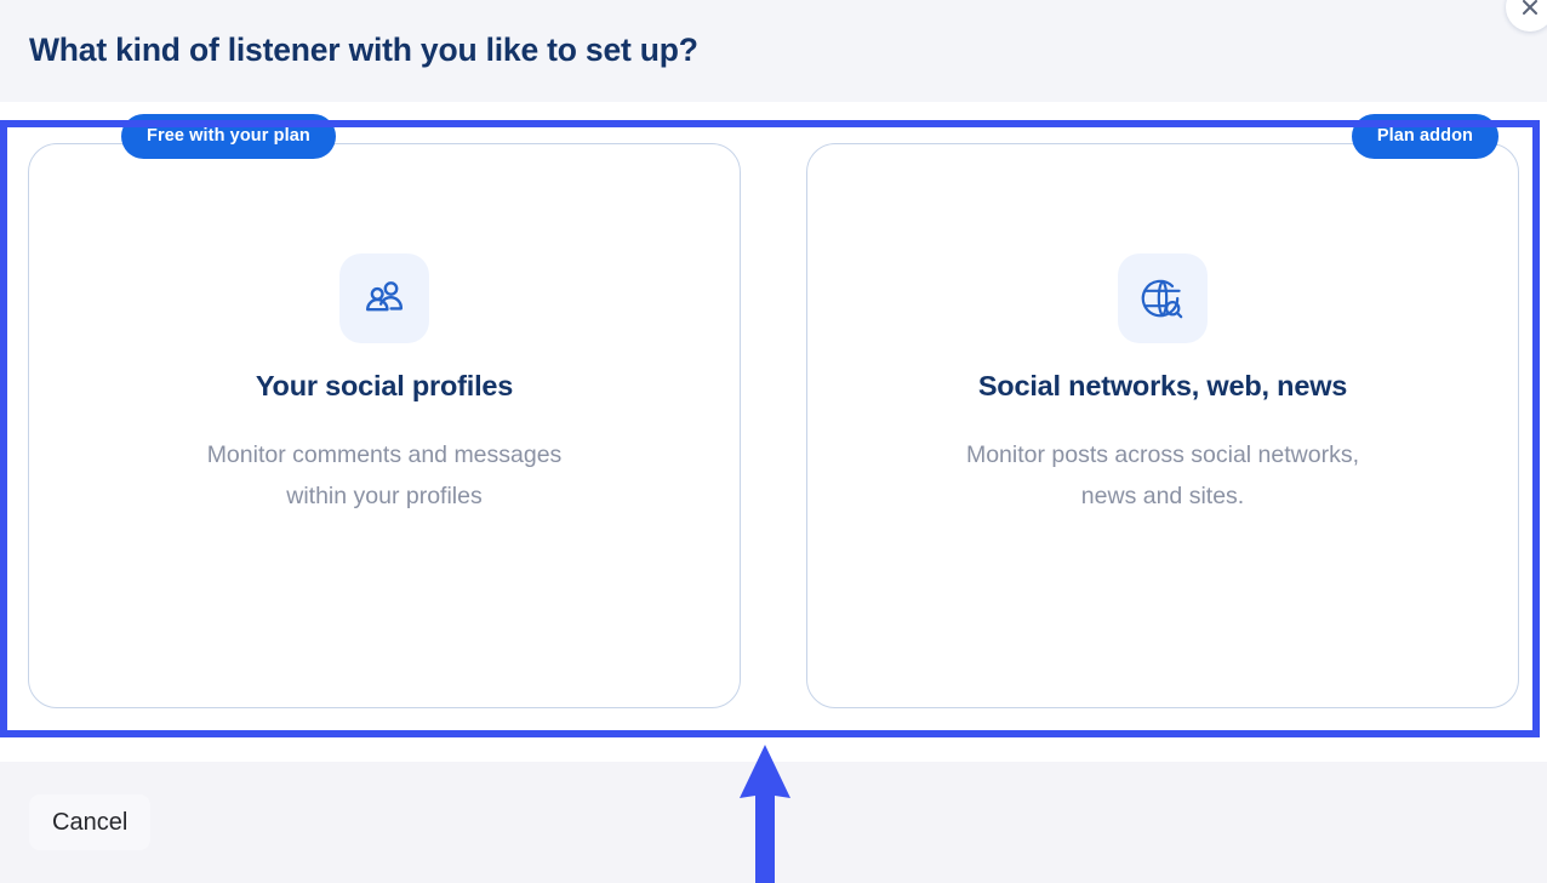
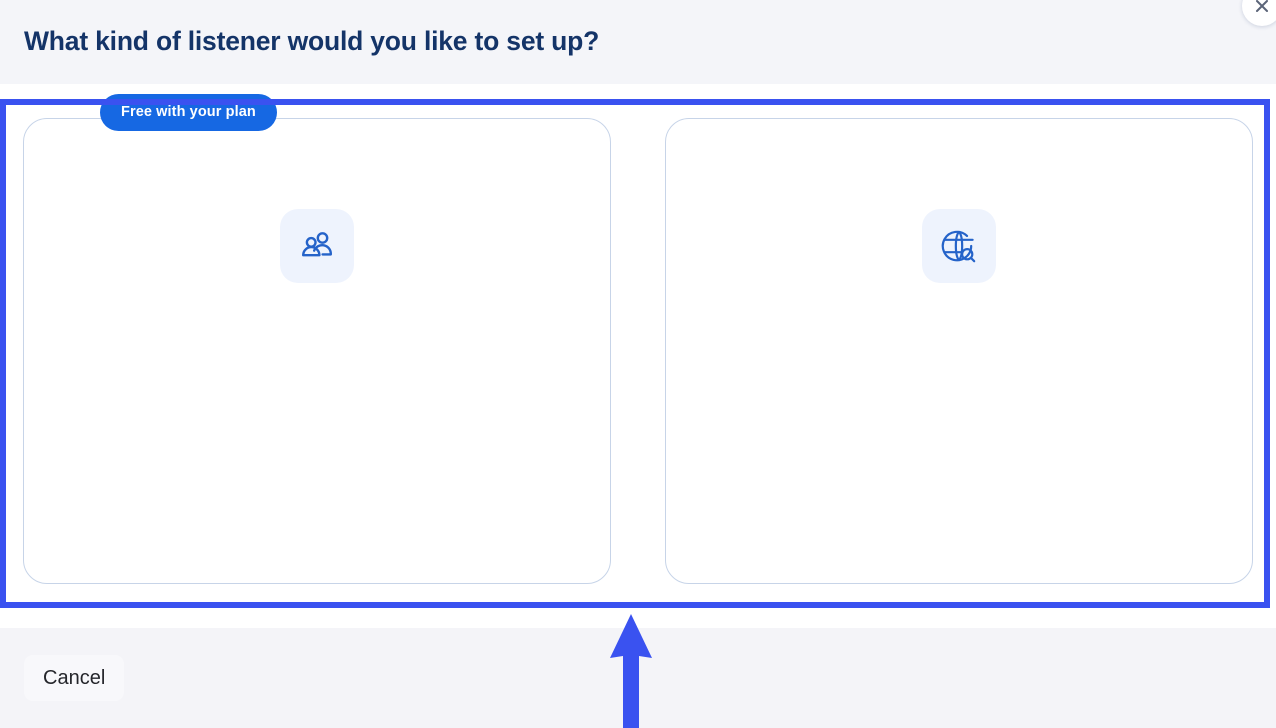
- What kind of listener with you like to set up?
+ What kind of listener would you like to set up?
  Free with your plan
- Your social profiles
- Monitor comments and messages within your profiles
- Plan addon
- Social networks, web, news
- Monitor posts across social networks, news and sites.
  Cancel
